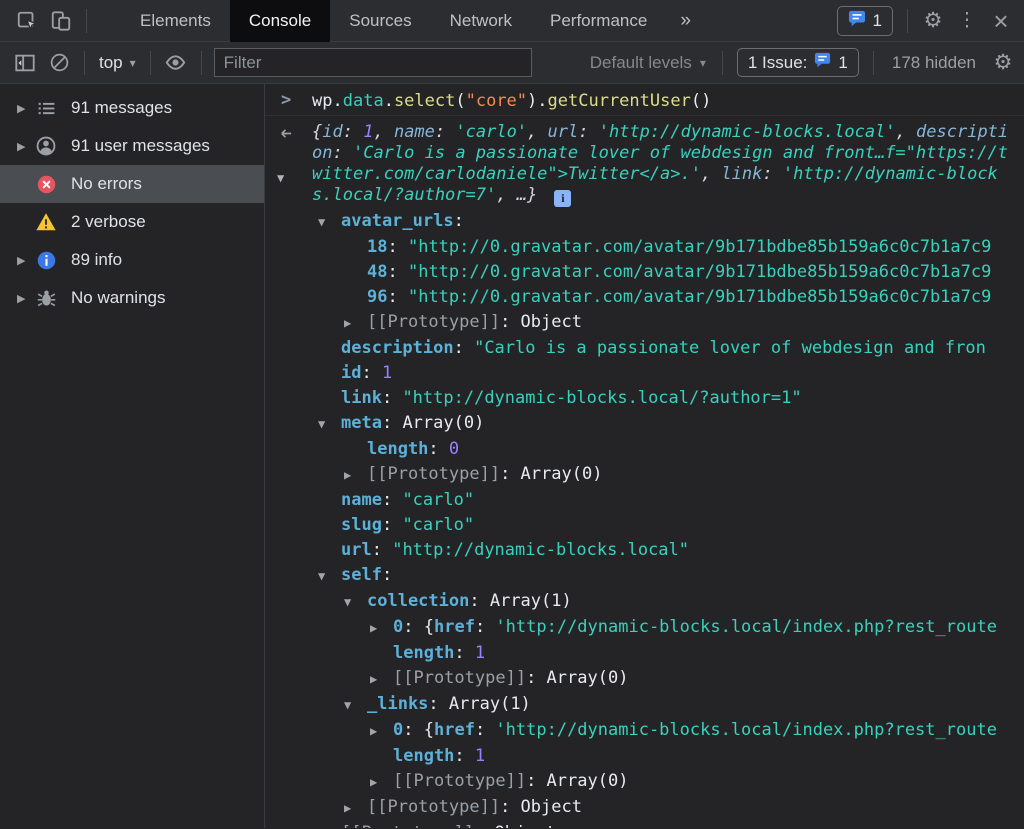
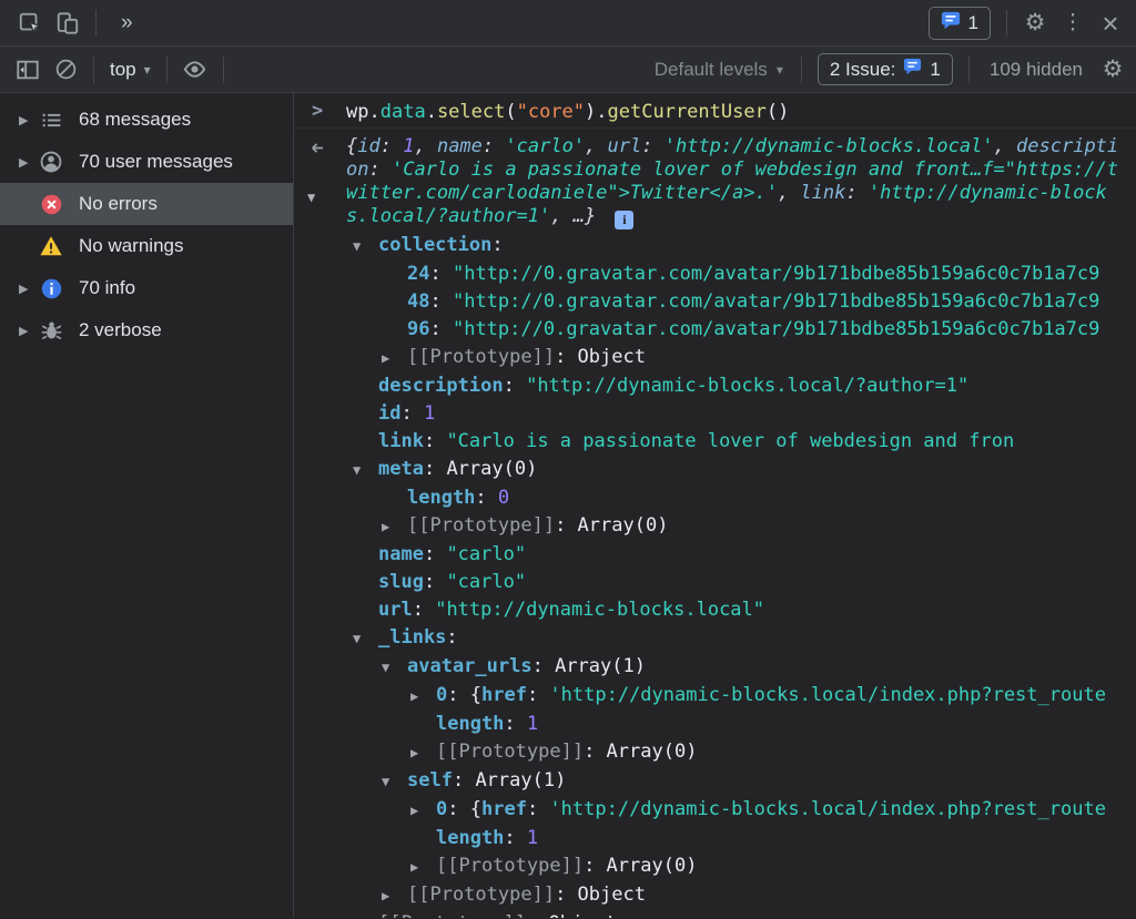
- Elements
- Console
- Sources
- Network
- Performance
  »
  1
  ⚙
  ⋮
  ×
  top
  ▾
- Filter
  Default levels
  ▾
- 1 Issue:
+ 2 Issue:
  1
- 178 hidden
+ 109 hidden
  ⚙
  ▶
- 91 messages
+ 68 messages
  ▶
- 91 user messages
+ 70 user messages
  No errors
- 2 verbose
+ No warnings
  ▶
- 89 info
+ 70 info
  ▶
- No warnings
+ 2 verbose
  >
  wp.data.select("core").getCurrentUser()
  ▼
- {id: 1, name: 'carlo', url: 'http://dynamic-blocks.local', description: 'Carlo is a passionate lover of webdesign and front…f="https://twitter.com/carlodaniele">Twitter</a>.', link: 'http://dynamic-blocks.local/?author=7', …} i
+ {id: 1, name: 'carlo', url: 'http://dynamic-blocks.local', description: 'Carlo is a passionate lover of webdesign and front…f="https://twitter.com/carlodaniele">Twitter</a>.', link: 'http://dynamic-blocks.local/?author=1', …} i
- ▼ avatar_urls:
+ ▼ collection:
- 18: "http://0.gravatar.com/avatar/9b171bdbe85b159a6c0c7b1a7c9
+ 24: "http://0.gravatar.com/avatar/9b171bdbe85b159a6c0c7b1a7c9
  48: "http://0.gravatar.com/avatar/9b171bdbe85b159a6c0c7b1a7c9
  96: "http://0.gravatar.com/avatar/9b171bdbe85b159a6c0c7b1a7c9
  ▶ [[Prototype]]: Object
- description: "Carlo is a passionate lover of webdesign and fron
+ description: "http://dynamic-blocks.local/?author=1"
  id: 1
- link: "http://dynamic-blocks.local/?author=1"
+ link: "Carlo is a passionate lover of webdesign and fron
  ▼ meta: Array(0)
  length: 0
  ▶ [[Prototype]]: Array(0)
  name: "carlo"
  slug: "carlo"
  url: "http://dynamic-blocks.local"
- ▼ self:
+ ▼ _links:
- ▼ collection: Array(1)
+ ▼ avatar_urls: Array(1)
  ▶ 0: {href: 'http://dynamic-blocks.local/index.php?rest_route
  length: 1
  ▶ [[Prototype]]: Array(0)
- ▼ _links: Array(1)
+ ▼ self: Array(1)
  ▶ 0: {href: 'http://dynamic-blocks.local/index.php?rest_route
  length: 1
  ▶ [[Prototype]]: Array(0)
  ▶ [[Prototype]]: Object
